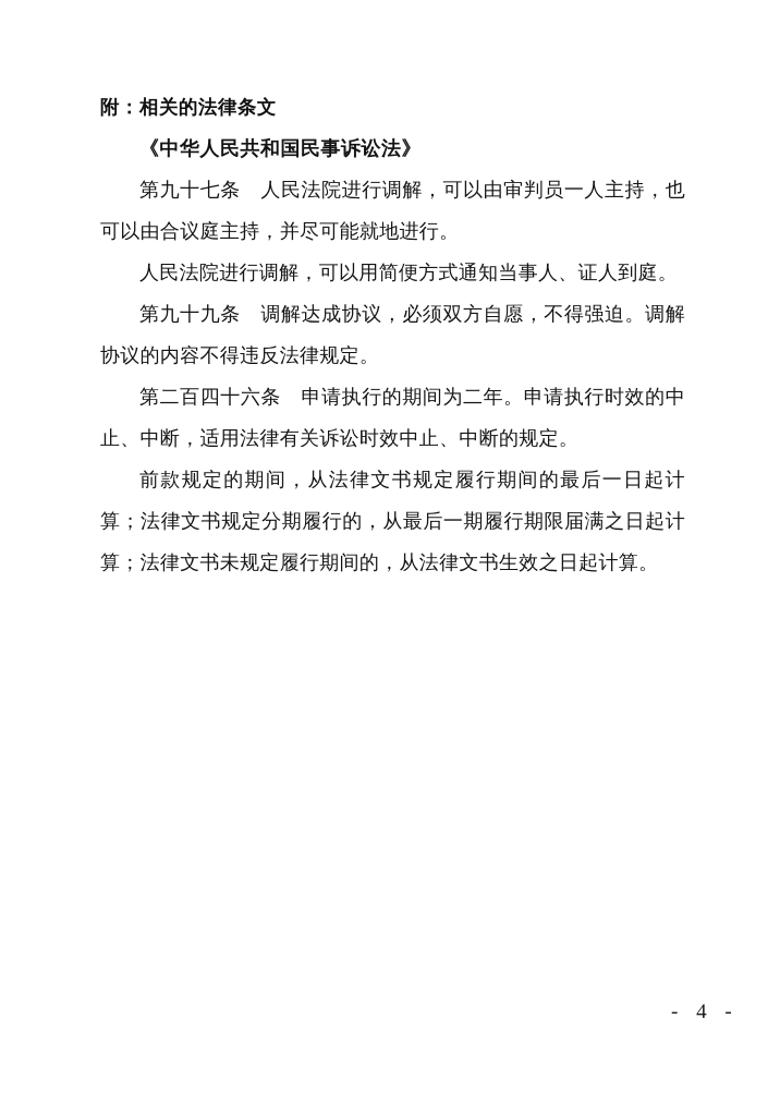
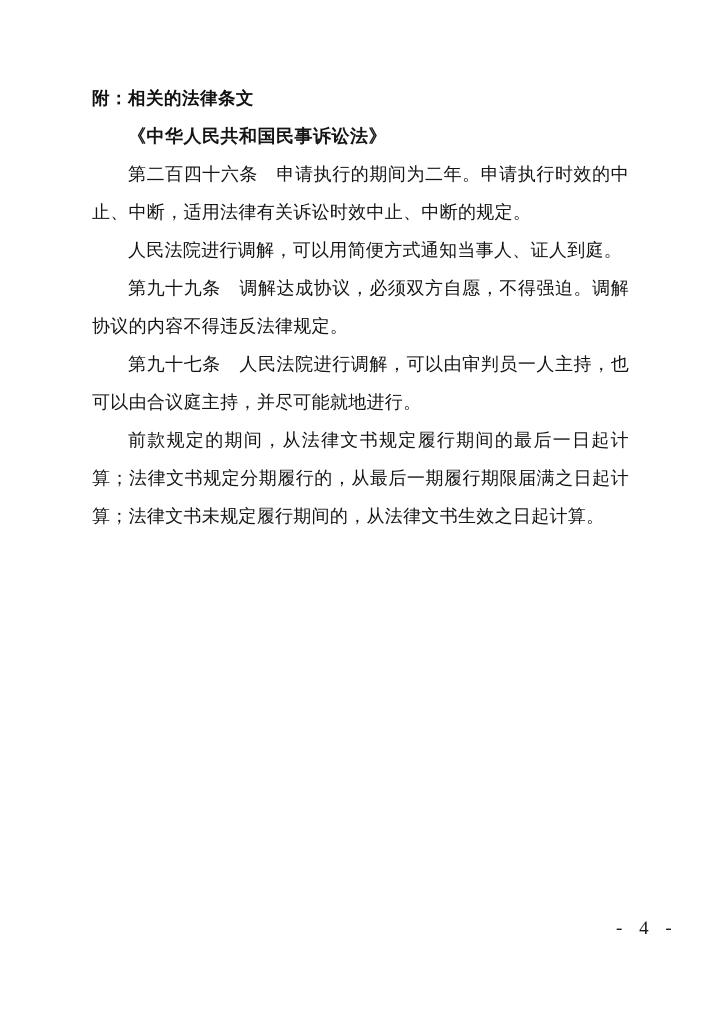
  附：相关的法律条文
  《中华人民共和国民事诉讼法》
- 第九十七条 人民法院进行调解，可以由审判员一人主持，也可以由合议庭主持，并尽可能就地进行。
+ 第二百四十六条 申请执行的期间为二年。申请执行时效的中止、中断，适用法律有关诉讼时效中止、中断的规定。
  人民法院进行调解，可以用简便方式通知当事人、证人到庭。
  第九十九条 调解达成协议，必须双方自愿，不得强迫。调解协议的内容不得违反法律规定。
- 第二百四十六条 申请执行的期间为二年。申请执行时效的中止、中断，适用法律有关诉讼时效中止、中断的规定。
+ 第九十七条 人民法院进行调解，可以由审判员一人主持，也可以由合议庭主持，并尽可能就地进行。
  前款规定的期间，从法律文书规定履行期间的最后一日起计算；法律文书规定分期履行的，从最后一期履行期限届满之日起计算；法律文书未规定履行期间的，从法律文书生效之日起计算。
  - 4 -
